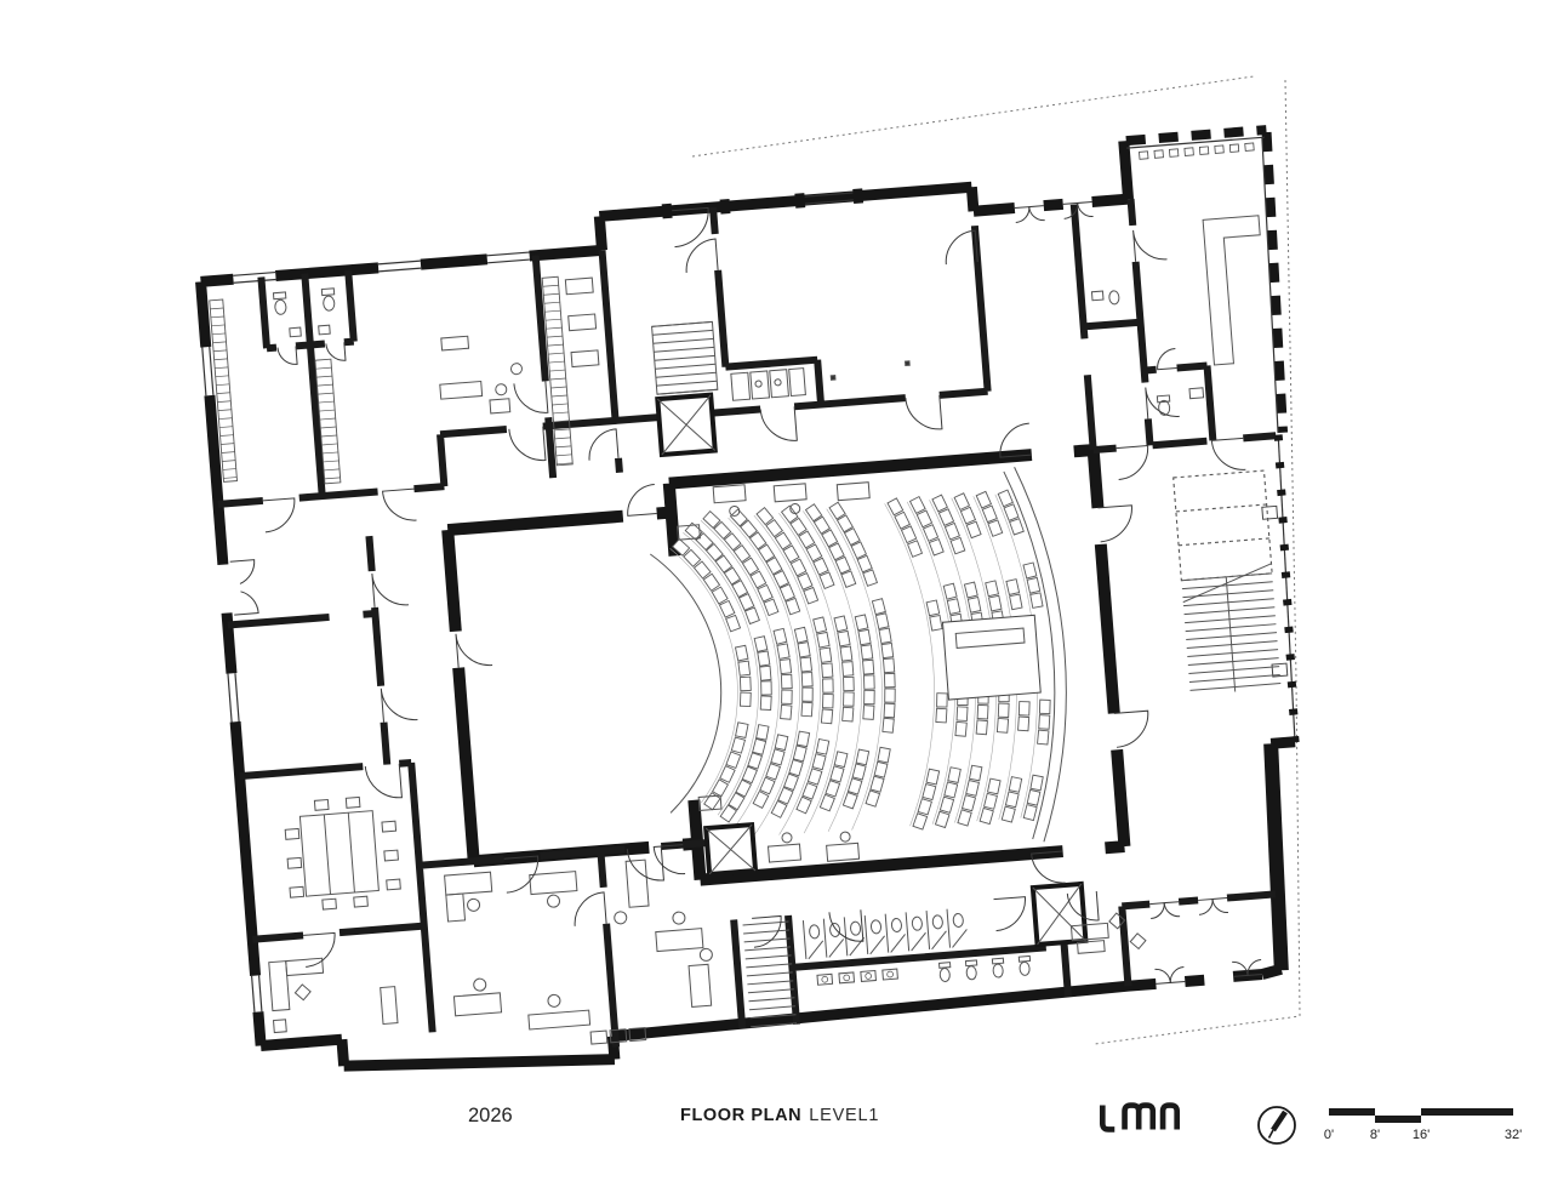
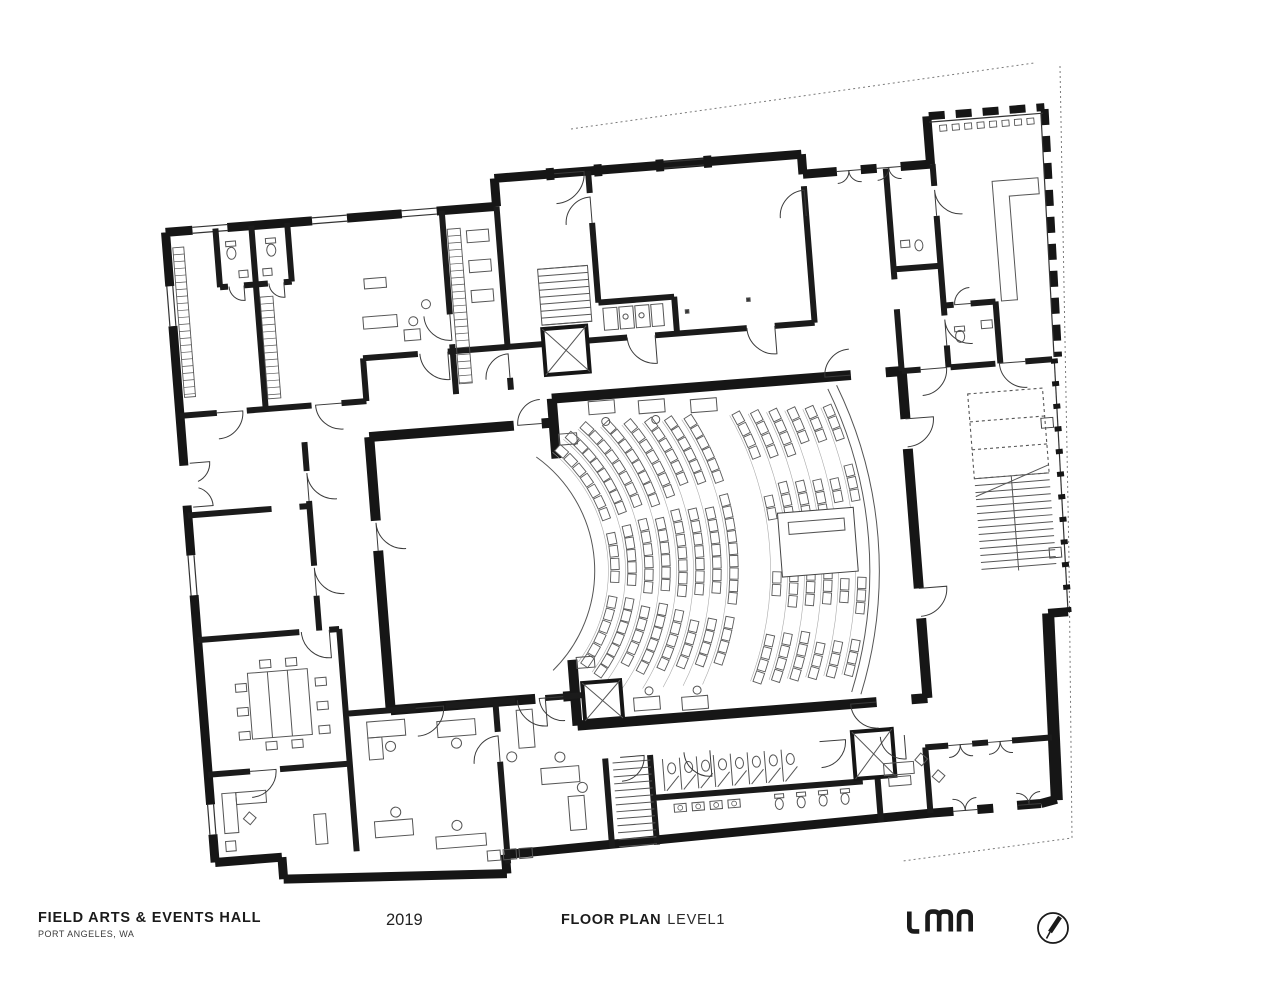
+ FIELD ARTS & EVENTS HALL
+ PORT ANGELES, WA
- 2026
+ 2019
  FLOOR PLAN LEVEL1
- 0'
- 8'
- 16'
- 32'
